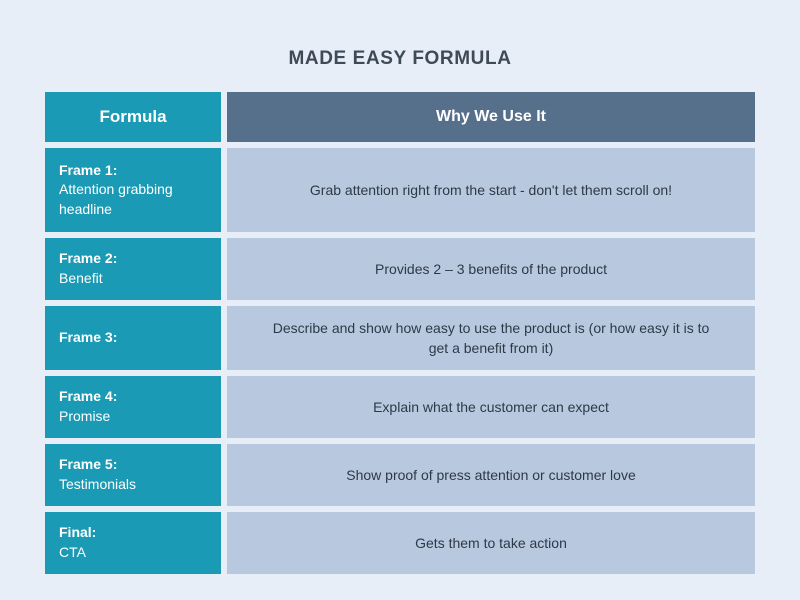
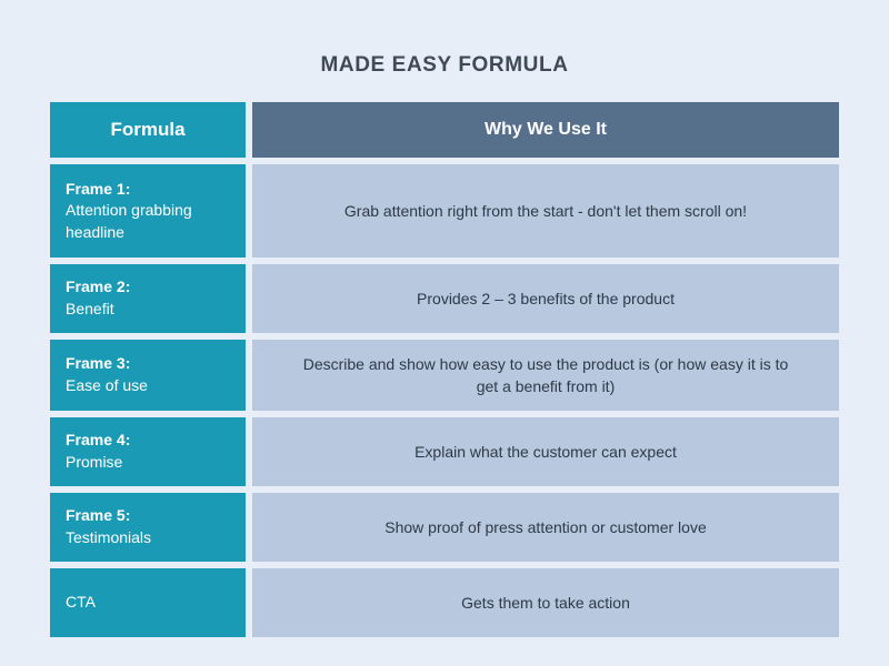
  MADE EASY FORMULA
  Formula
  Why We Use It
  Frame 1:
  Attention grabbing headline
  Grab attention right from the start - don't let them scroll on!
  Frame 2:
  Benefit
  Provides 2 – 3 benefits of the product
  Frame 3:
+ Ease of use
  Describe and show how easy to use the product is (or how easy it is to get a benefit from it)
  Frame 4:
  Promise
  Explain what the customer can expect
  Frame 5:
  Testimonials
  Show proof of press attention or customer love
- Final:
  CTA
  Gets them to take action
